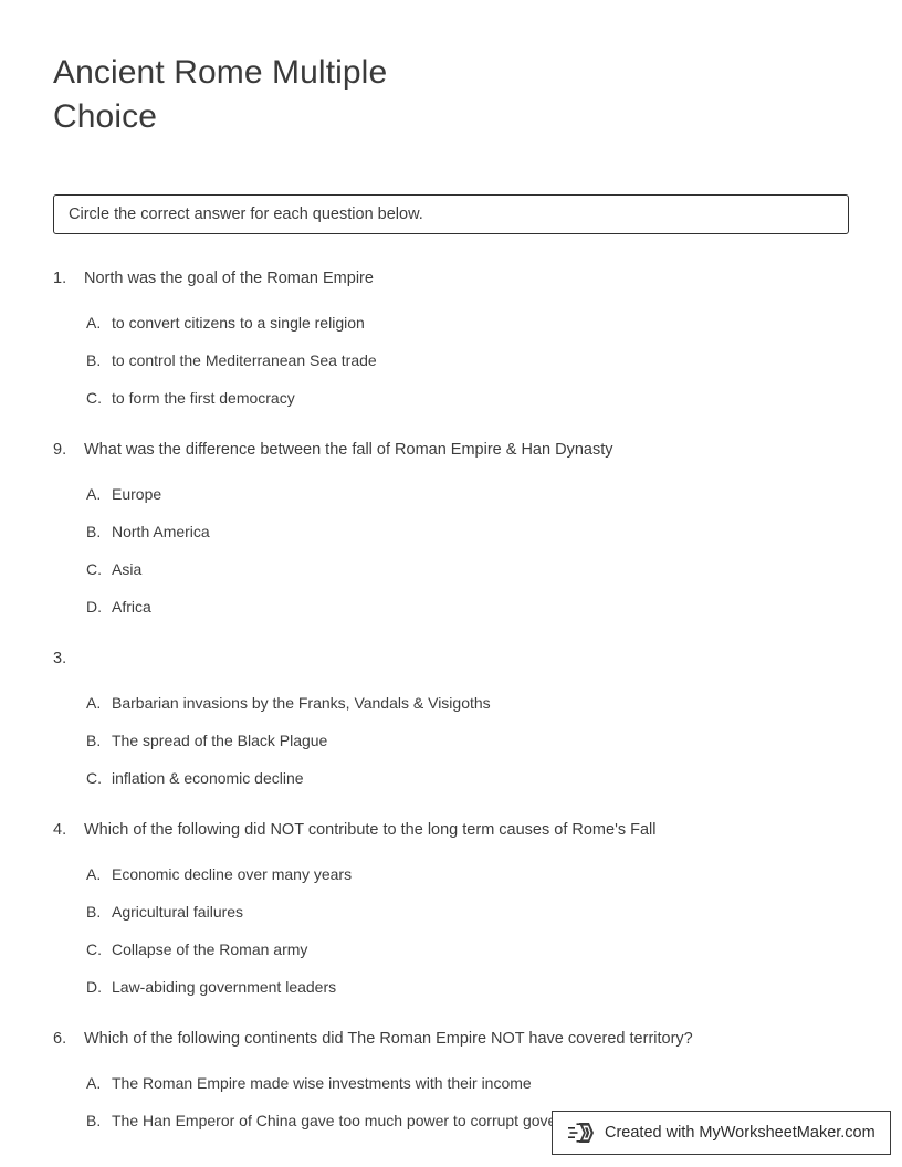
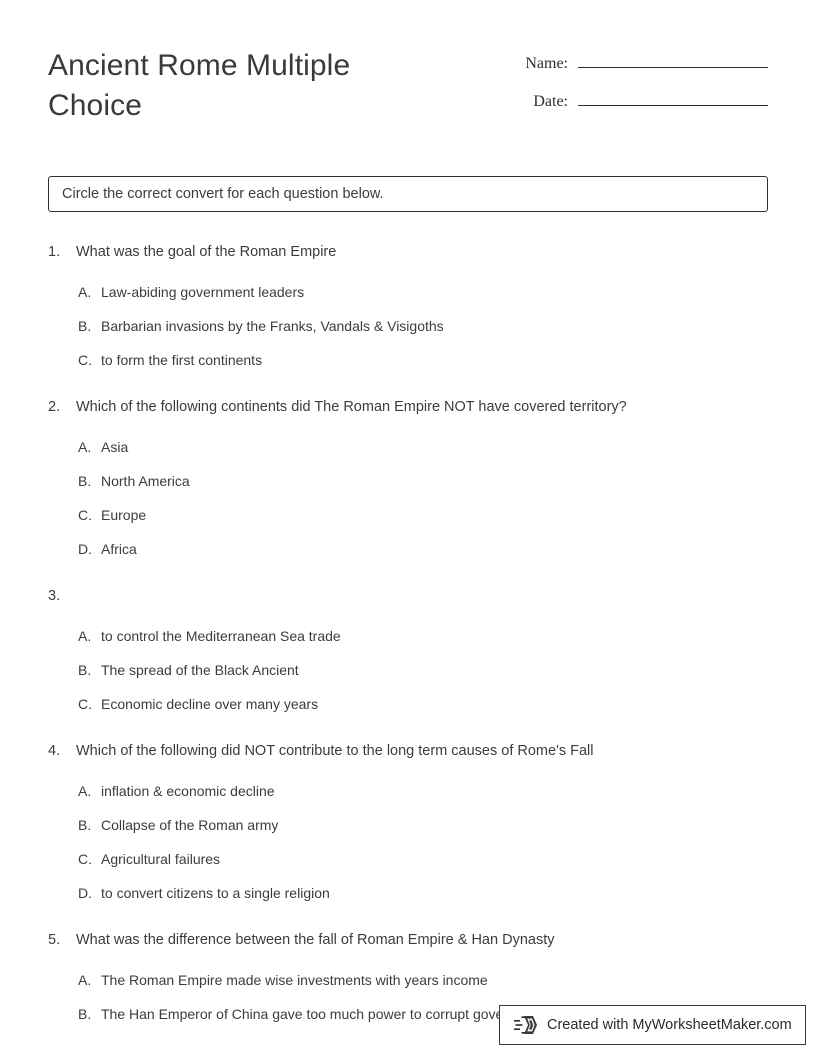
  Ancient Rome Multiple Choice
+ Name:
+ Date:
- Circle the correct answer for each question below.
+ Circle the correct convert for each question below.
  1.
- North was the goal of the Roman Empire
+ What was the goal of the Roman Empire
  A.
- to convert citizens to a single religion
+ Law-abiding government leaders
  B.
- to control the Mediterranean Sea trade
+ Barbarian invasions by the Franks, Vandals & Visigoths
  C.
- to form the first democracy
+ to form the first continents
- 9.
+ 2.
- What was the difference between the fall of Roman Empire & Han Dynasty
+ Which of the following continents did The Roman Empire NOT have covered territory?
  A.
- Europe
+ Asia
  B.
  North America
  C.
- Asia
+ Europe
  D.
  Africa
  3.
  A.
- Barbarian invasions by the Franks, Vandals & Visigoths
+ to control the Mediterranean Sea trade
  B.
- The spread of the Black Plague
+ The spread of the Black Ancient
  C.
- inflation & economic decline
+ Economic decline over many years
  4.
  Which of the following did NOT contribute to the long term causes of Rome's Fall
  A.
- Economic decline over many years
+ inflation & economic decline
  B.
- Agricultural failures
+ Collapse of the Roman army
  C.
- Collapse of the Roman army
+ Agricultural failures
  D.
- Law-abiding government leaders
+ to convert citizens to a single religion
- 6.
+ 5.
- Which of the following continents did The Roman Empire NOT have covered territory?
+ What was the difference between the fall of Roman Empire & Han Dynasty
  A.
- The Roman Empire made wise investments with their income
+ The Roman Empire made wise investments with years income
  B.
  The Han Emperor of China gave too much power to corrupt gov
  Created with MyWorksheetMaker.com
